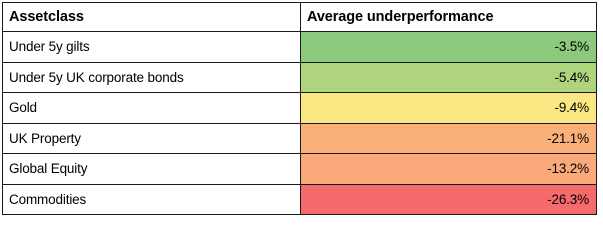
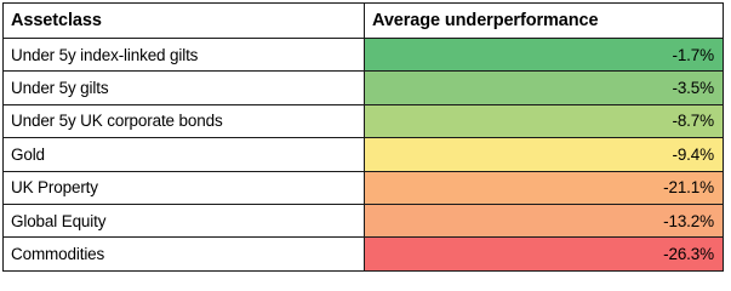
  Assetclass	Average underperformance
+ Under 5y index-linked gilts	-1.7%
  Under 5y gilts	-3.5%
- Under 5y UK corporate bonds	-5.4%
+ Under 5y UK corporate bonds	-8.7%
  Gold	-9.4%
  UK Property	-21.1%
  Global Equity	-13.2%
  Commodities	-26.3%
